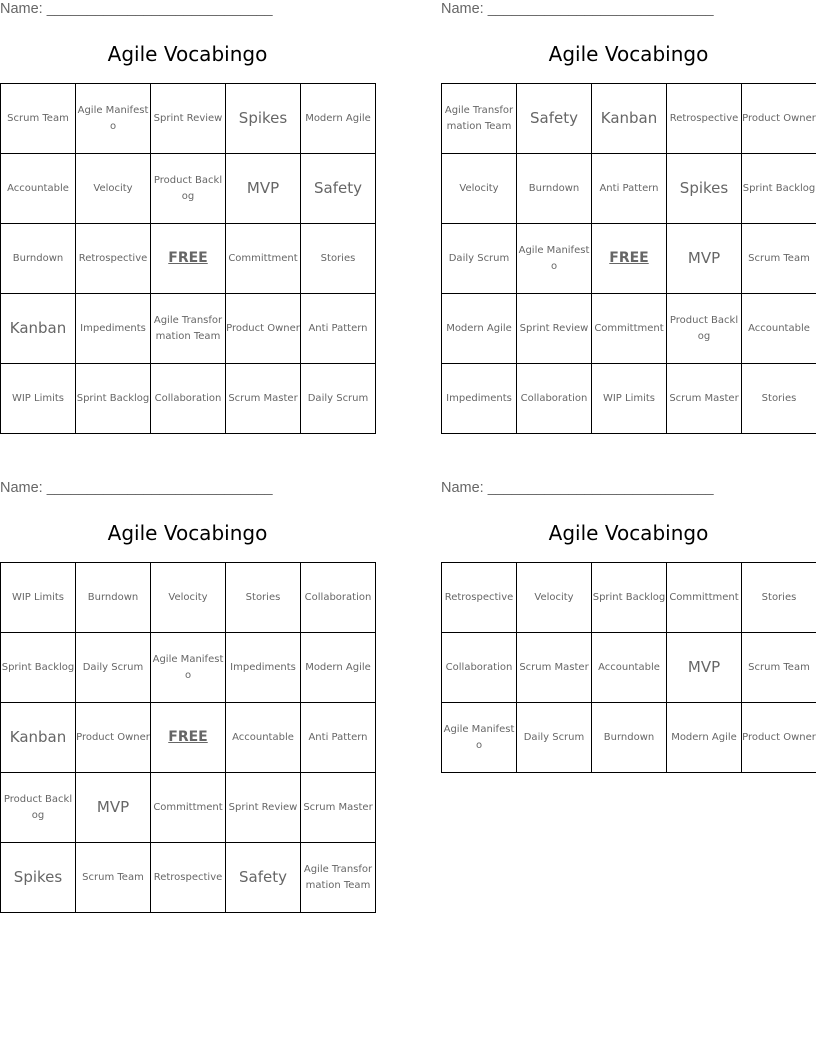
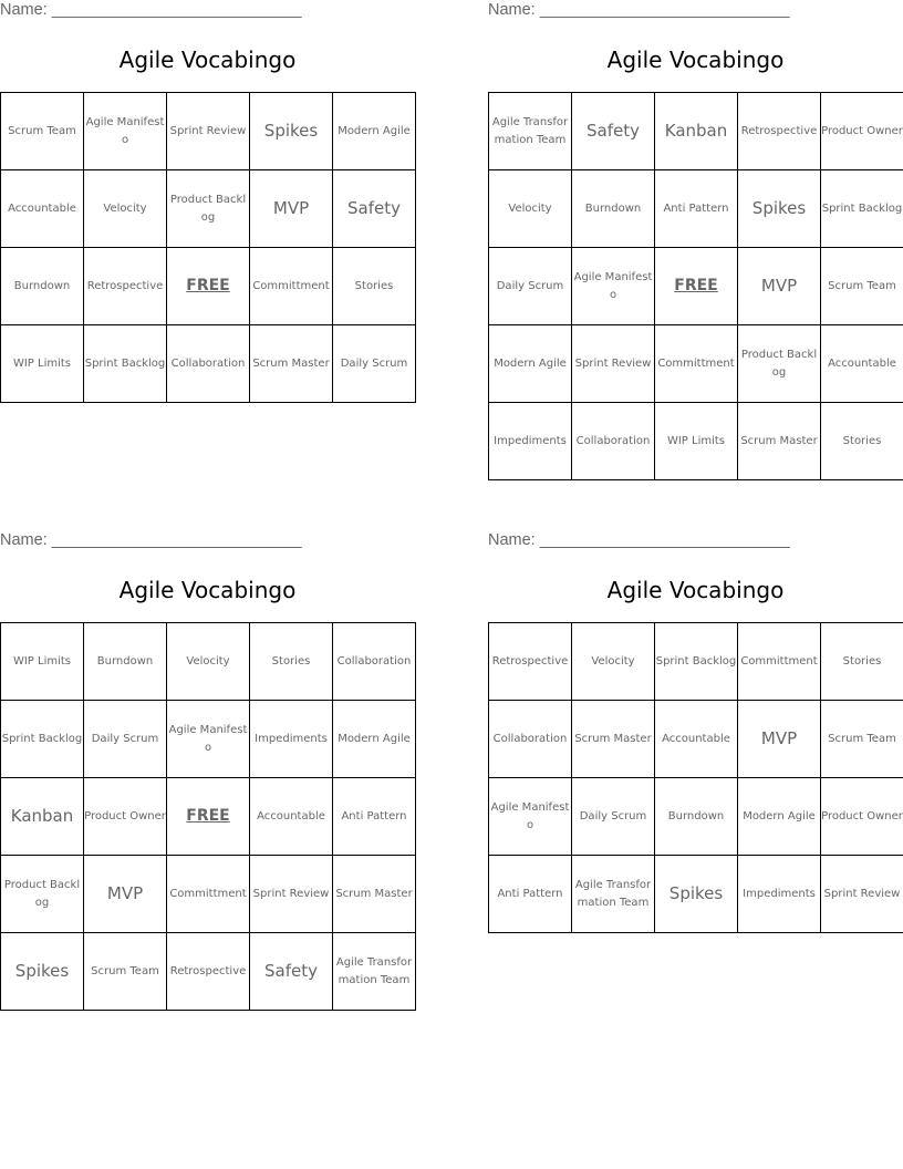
  Name: ____________________________
  Agile Vocabingo
  Scrum Team	Agile Manifesto	Sprint Review	Spikes	Modern Agile
  Accountable	Velocity	Product Backlog	MVP	Safety
  Burndown	Retrospective	FREE	Committment	Stories
- Kanban	Impediments	Agile Transformation Team	Product Owner	Anti Pattern
  WIP Limits	Sprint Backlog	Collaboration	Scrum Master	Daily Scrum
  Name: ____________________________
  Agile Vocabingo
  Agile Transformation Team	Safety	Kanban	Retrospective	Product Owner
  Velocity	Burndown	Anti Pattern	Spikes	Sprint Backlog
  Daily Scrum	Agile Manifesto	FREE	MVP	Scrum Team
  Modern Agile	Sprint Review	Committment	Product Backlog	Accountable
  Impediments	Collaboration	WIP Limits	Scrum Master	Stories
  Name: ____________________________
  Agile Vocabingo
  WIP Limits	Burndown	Velocity	Stories	Collaboration
  Sprint Backlog	Daily Scrum	Agile Manifesto	Impediments	Modern Agile
  Kanban	Product Owner	FREE	Accountable	Anti Pattern
  Product Backlog	MVP	Committment	Sprint Review	Scrum Master
  Spikes	Scrum Team	Retrospective	Safety	Agile Transformation Team
  Name: ____________________________
  Agile Vocabingo
  Retrospective	Velocity	Sprint Backlog	Committment	Stories
  Collaboration	Scrum Master	Accountable	MVP	Scrum Team
  Agile Manifesto	Daily Scrum	Burndown	Modern Agile	Product Owner
+ Anti Pattern	Agile Transformation Team	Spikes	Impediments	Sprint Review
